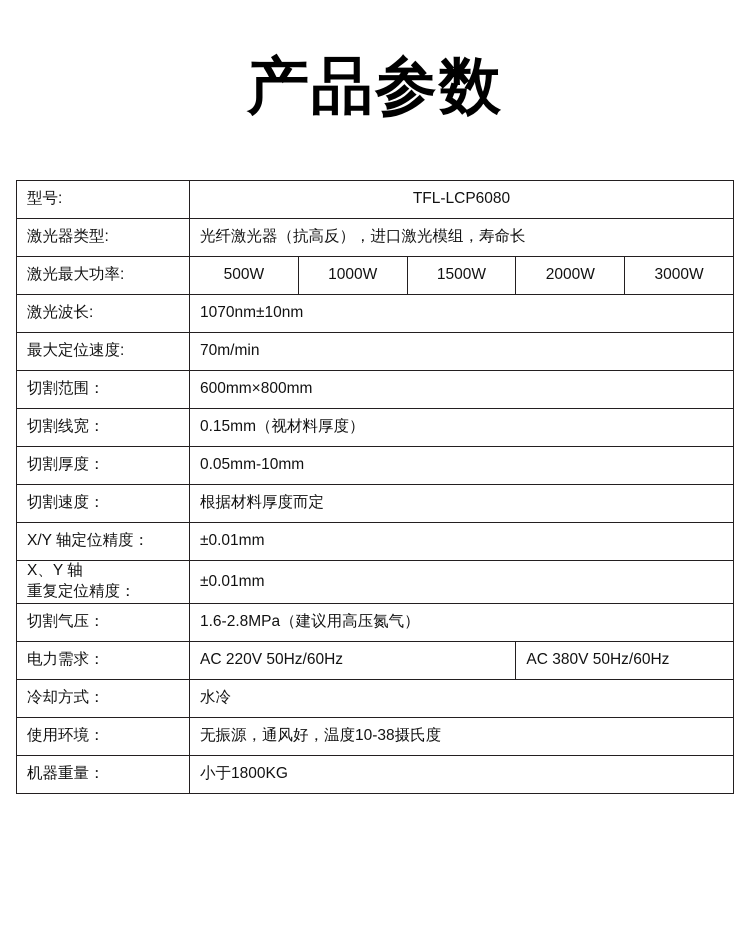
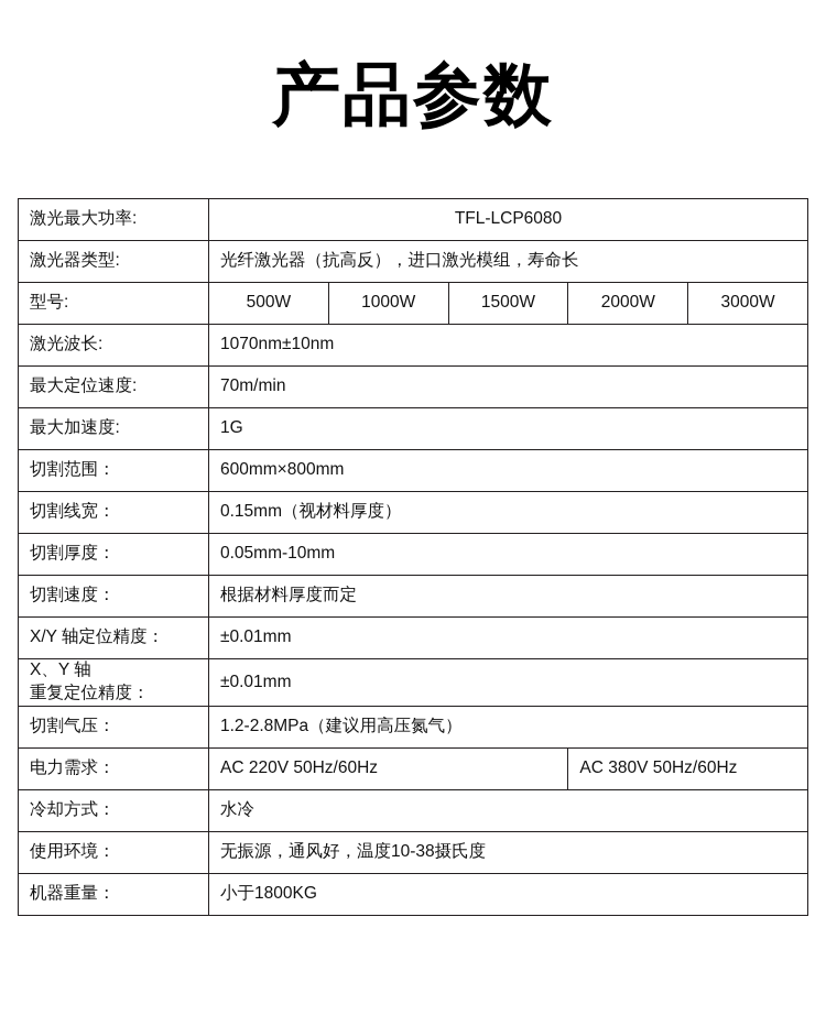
  产品参数
- 型号:	TFL-LCP6080
+ 激光最大功率:	TFL-LCP6080
  激光器类型:	光纤激光器（抗高反），进口激光模组，寿命长
- 激光最大功率:	500W	1000W	1500W	2000W	3000W
+ 型号:	500W	1000W	1500W	2000W	3000W
  激光波长:	1070nm±10nm
  最大定位速度:	70m/min
+ 最大加速度:	1G
  切割范围：	600mm×800mm
  切割线宽：	0.15mm（视材料厚度）
  切割厚度：	0.05mm-10mm
  切割速度：	根据材料厚度而定
  X/Y 轴定位精度：	±0.01mm
  X、Y 轴 重复定位精度：	±0.01mm
- 切割气压：	1.6-2.8MPa（建议用高压氮气）
+ 切割气压：	1.2-2.8MPa（建议用高压氮气）
  电力需求：	AC 220V 50Hz/60Hz	AC 380V 50Hz/60Hz
  冷却方式：	水冷
  使用环境：	无振源，通风好，温度10-38摄氏度
  机器重量：	小于1800KG
